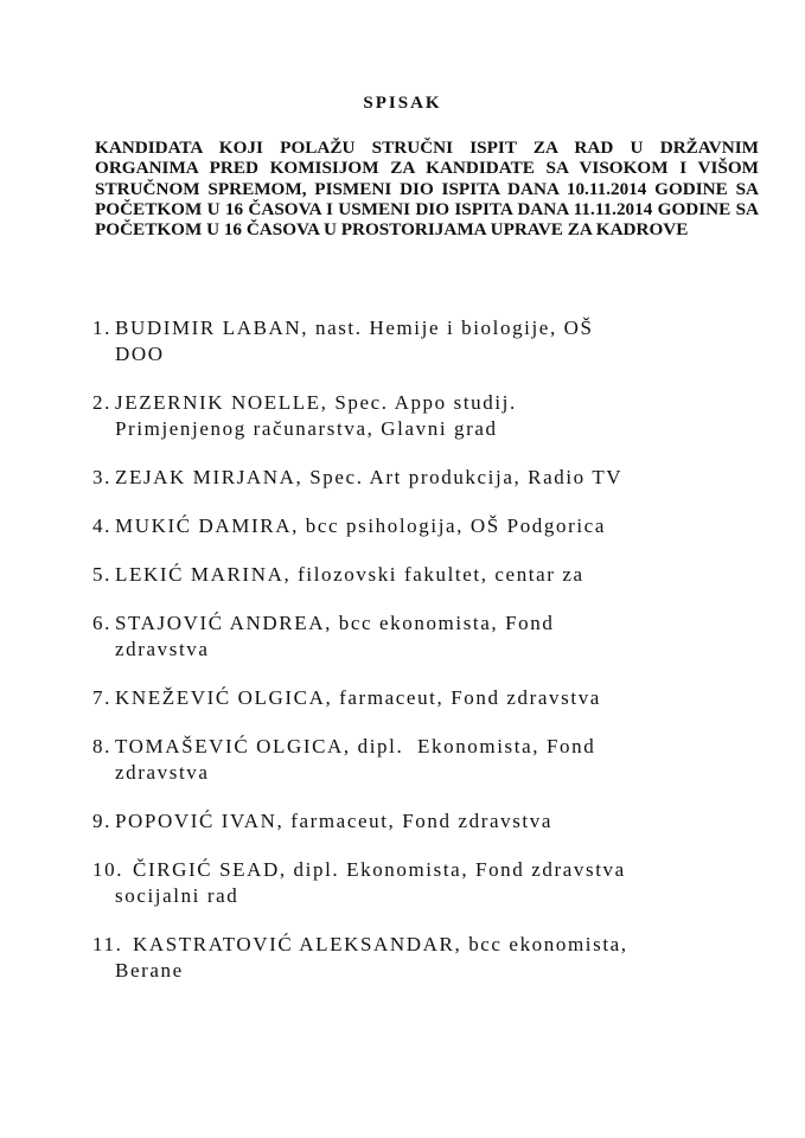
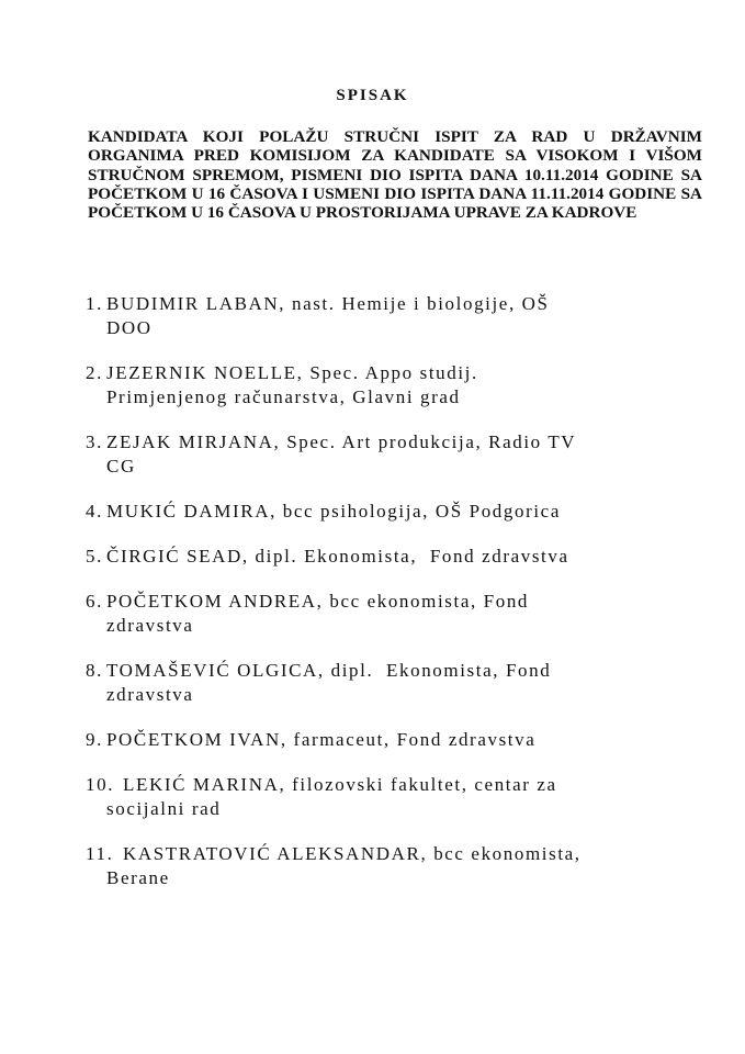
  SPISAK
  KANDIDATA KOJI POLAŽU STRUČNI ISPIT ZA RAD U DRŽAVNIM ORGANIMA PRED KOMISIJOM ZA KANDIDATE SA VISOKOM I VIŠOM STRUČNOM SPREMOM, PISMENI DIO ISPITA DANA 10.11.2014 GODINE SA POČETKOM U 16 ČASOVA I USMENI DIO ISPITA DANA 11.11.2014 GODINE SA POČETKOM U 16 ČASOVA U PROSTORIJAMA UPRAVE ZA KADROVE
  1.
  BUDIMIR LABAN, nast. Hemije i biologije, OŠ
  DOO
  2.
  JEZERNIK NOELLE, Spec. Appo studij.
  Primjenjenog računarstva, Glavni grad
  3.
  ZEJAK MIRJANA, Spec. Art produkcija, Radio TV
+ CG
  4.
  MUKIĆ DAMIRA, bcc psihologija, OŠ Podgorica
  5.
- LEKIĆ MARINA, filozovski fakultet, centar za
+ ČIRGIĆ SEAD, dipl. Ekonomista, Fond zdravstva
  6.
- STAJOVIĆ ANDREA, bcc ekonomista, Fond
+ POČETKOM ANDREA, bcc ekonomista, Fond
  zdravstva
- 7.
- KNEŽEVIĆ OLGICA, farmaceut, Fond zdravstva
  8.
  TOMAŠEVIĆ OLGICA, dipl. Ekonomista, Fond
  zdravstva
  9.
- POPOVIĆ IVAN, farmaceut, Fond zdravstva
+ POČETKOM IVAN, farmaceut, Fond zdravstva
  10.
- ČIRGIĆ SEAD, dipl. Ekonomista, Fond zdravstva
+ LEKIĆ MARINA, filozovski fakultet, centar za
  socijalni rad
  11.
  KASTRATOVIĆ ALEKSANDAR, bcc ekonomista,
  Berane
